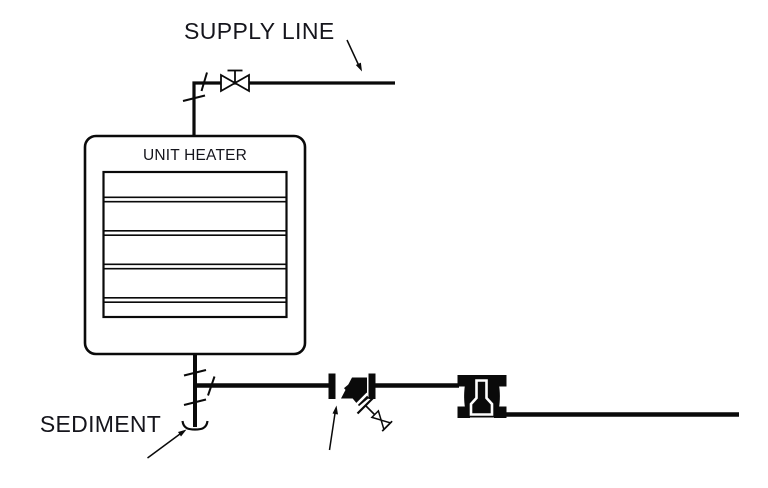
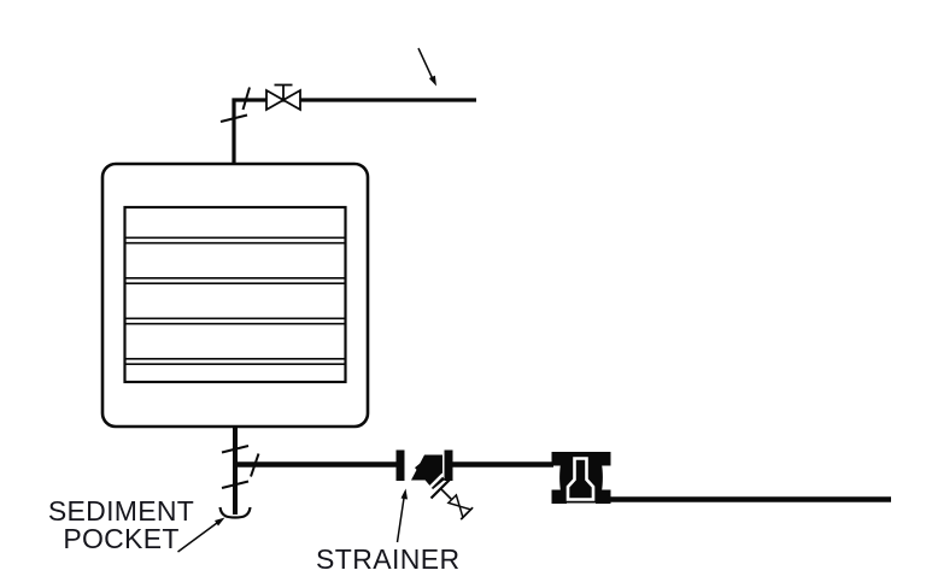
- SUPPLY LINE
- UNIT HEATER
  SEDIMENT
+ POCKET
+ STRAINER
